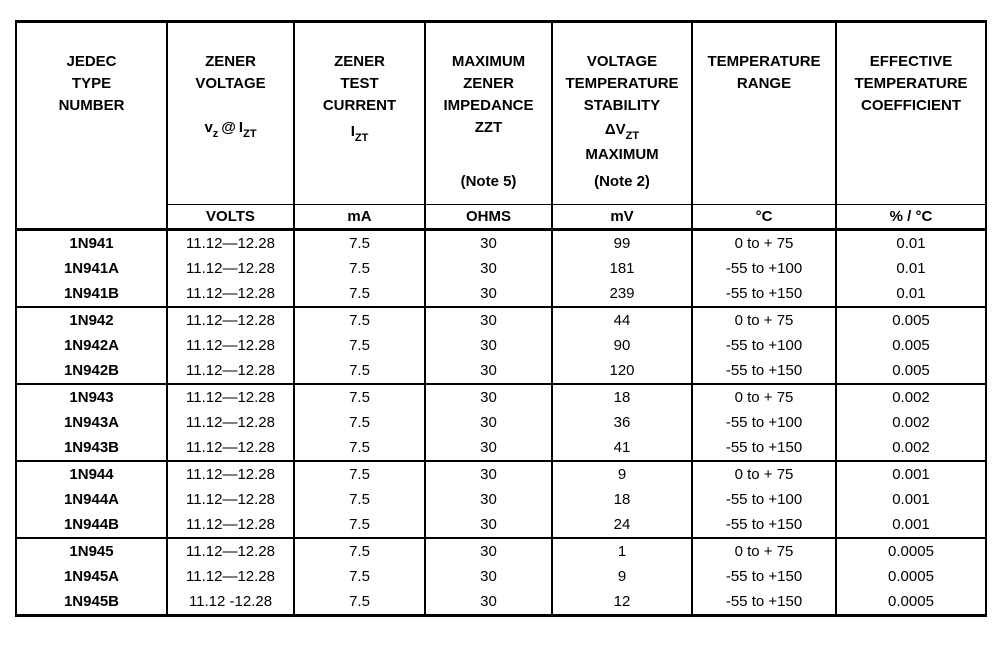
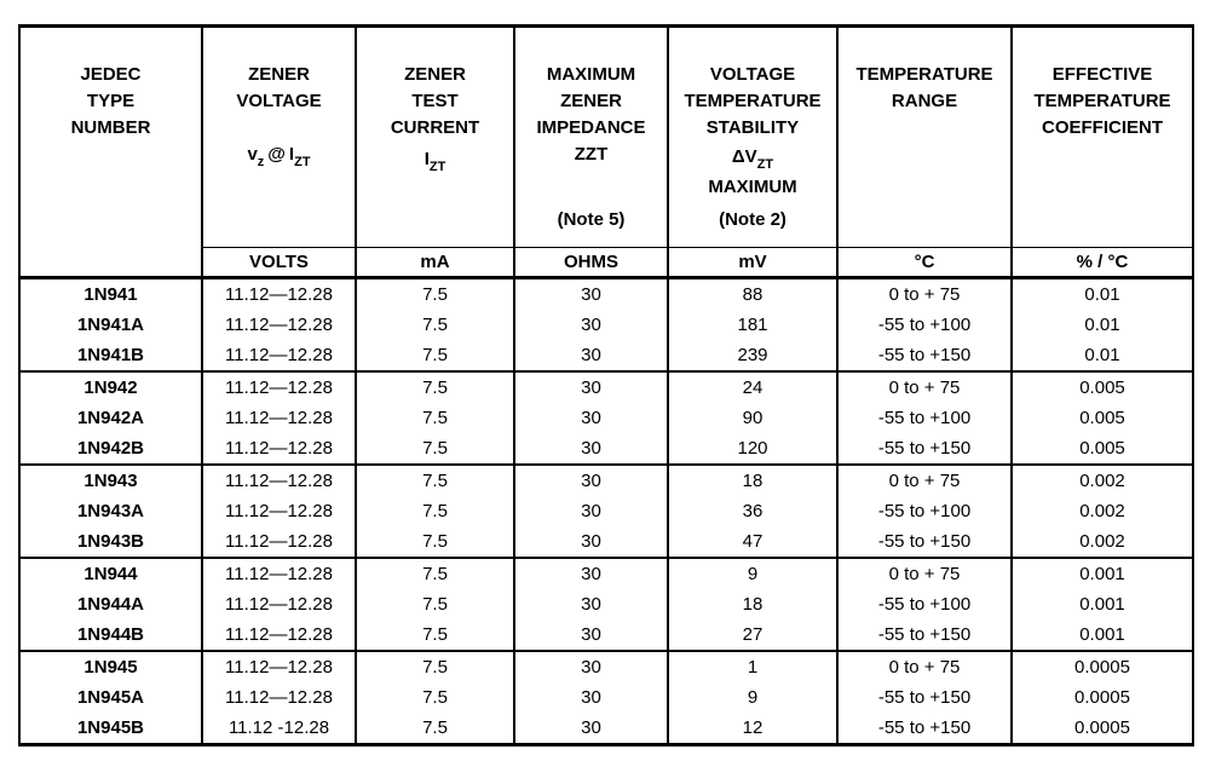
  JEDEC TYPE NUMBER	ZENER VOLTAGE vz@ IZT	ZENER TEST CURRENT IZT	MAXIMUM ZENER IMPEDANCE ZZT (Note 5)	VOLTAGE TEMPERATURE STABILITY ΔVZT MAXIMUM (Note 2)	TEMPERATURE RANGE	EFFECTIVE TEMPERATURE COEFFICIENT
  VOLTS	mA	OHMS	mV	°C	% / °C
- 1N9411N941A1N941B	11.12—12.2811.12—12.2811.12—12.28	7.57.57.5	303030	99181239	0 to + 75-55 to +100-55 to +150	0.010.010.01
+ 1N9411N941A1N941B	11.12—12.2811.12—12.2811.12—12.28	7.57.57.5	303030	88181239	0 to + 75-55 to +100-55 to +150	0.010.010.01
- 1N9421N942A1N942B	11.12—12.2811.12—12.2811.12—12.28	7.57.57.5	303030	4490120	0 to + 75-55 to +100-55 to +150	0.0050.0050.005
+ 1N9421N942A1N942B	11.12—12.2811.12—12.2811.12—12.28	7.57.57.5	303030	2490120	0 to + 75-55 to +100-55 to +150	0.0050.0050.005
- 1N9431N943A1N943B	11.12—12.2811.12—12.2811.12—12.28	7.57.57.5	303030	183641	0 to + 75-55 to +100-55 to +150	0.0020.0020.002
+ 1N9431N943A1N943B	11.12—12.2811.12—12.2811.12—12.28	7.57.57.5	303030	183647	0 to + 75-55 to +100-55 to +150	0.0020.0020.002
- 1N9441N944A1N944B	11.12—12.2811.12—12.2811.12—12.28	7.57.57.5	303030	91824	0 to + 75-55 to +100-55 to +150	0.0010.0010.001
+ 1N9441N944A1N944B	11.12—12.2811.12—12.2811.12—12.28	7.57.57.5	303030	91827	0 to + 75-55 to +100-55 to +150	0.0010.0010.001
  1N9451N945A1N945B	11.12—12.2811.12—12.2811.12 -12.28	7.57.57.5	303030	1912	0 to + 75-55 to +150-55 to +150	0.00050.00050.0005
